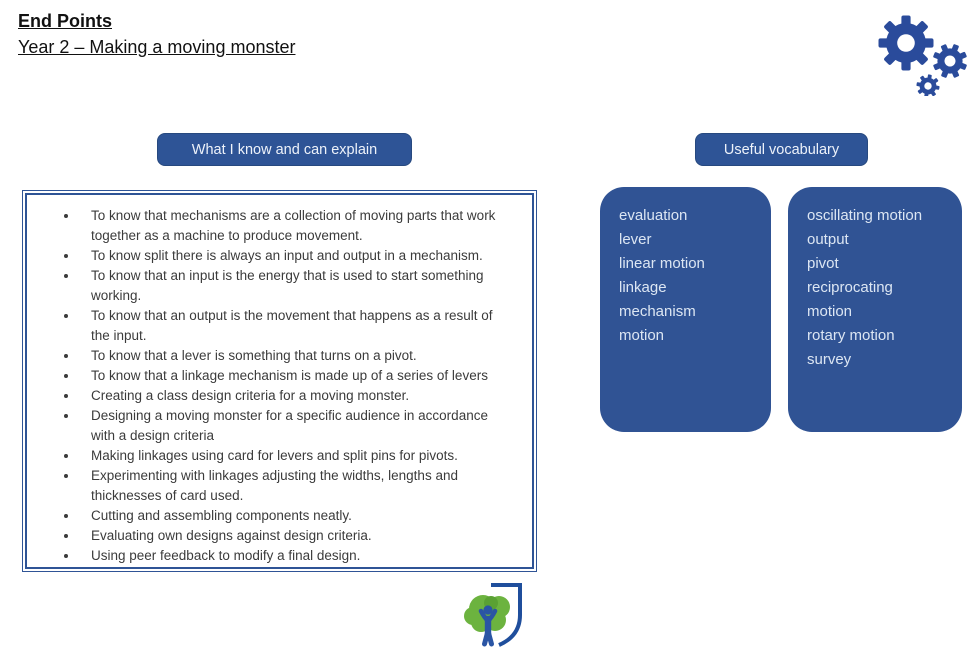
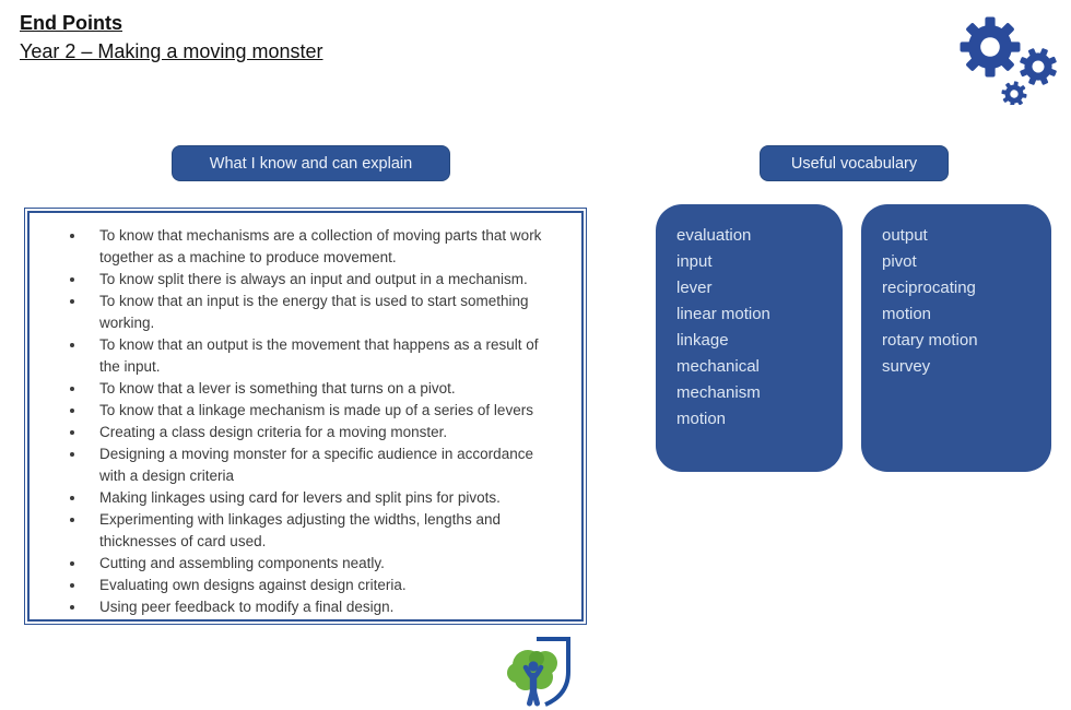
  End Points
  Year 2 – Making a moving monster
  What I know and can explain
  Useful vocabulary
  To know that mechanisms are a collection of moving parts that work together as a machine to produce movement.
  To know split there is always an input and output in a mechanism.
  To know that an input is the energy that is used to start something working.
  To know that an output is the movement that happens as a result of the input.
  To know that a lever is something that turns on a pivot.
  To know that a linkage mechanism is made up of a series of levers
  Creating a class design criteria for a moving monster.
  Designing a moving monster for a specific audience in accordance with a design criteria
  Making linkages using card for levers and split pins for pivots.
  Experimenting with linkages adjusting the widths, lengths and thicknesses of card used.
  Cutting and assembling components neatly.
  Evaluating own designs against design criteria.
  Using peer feedback to modify a final design.
  evaluation
+ input
  lever
  linear motion
  linkage
+ mechanical
  mechanism
  motion
- oscillating motion
  output
  pivot
  reciprocating motion
  rotary motion
  survey
